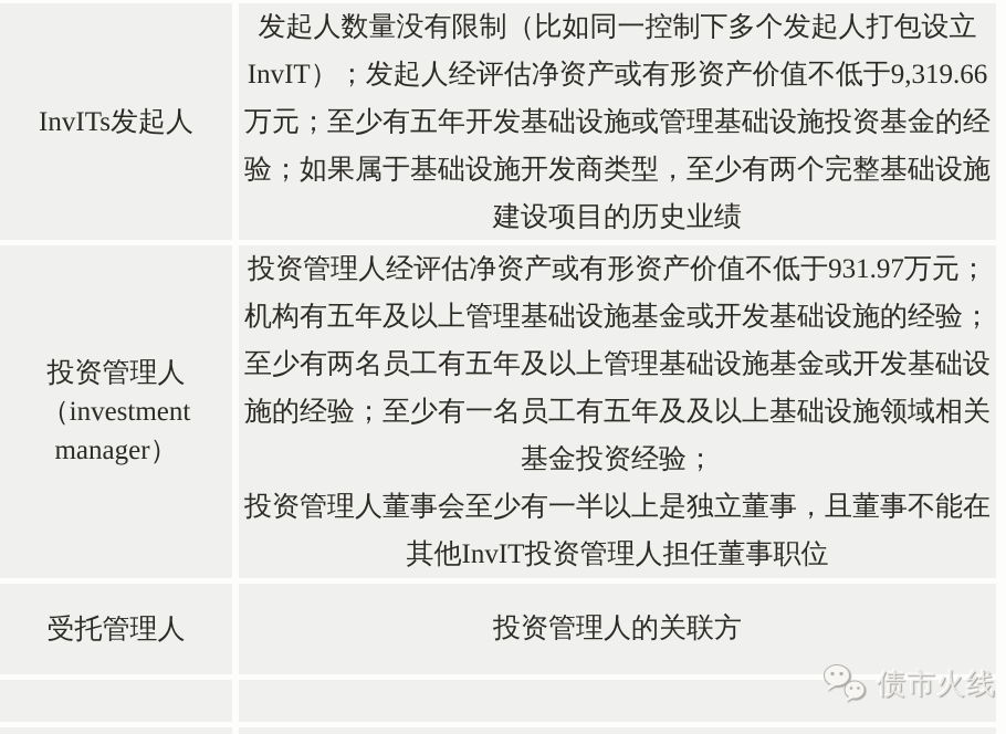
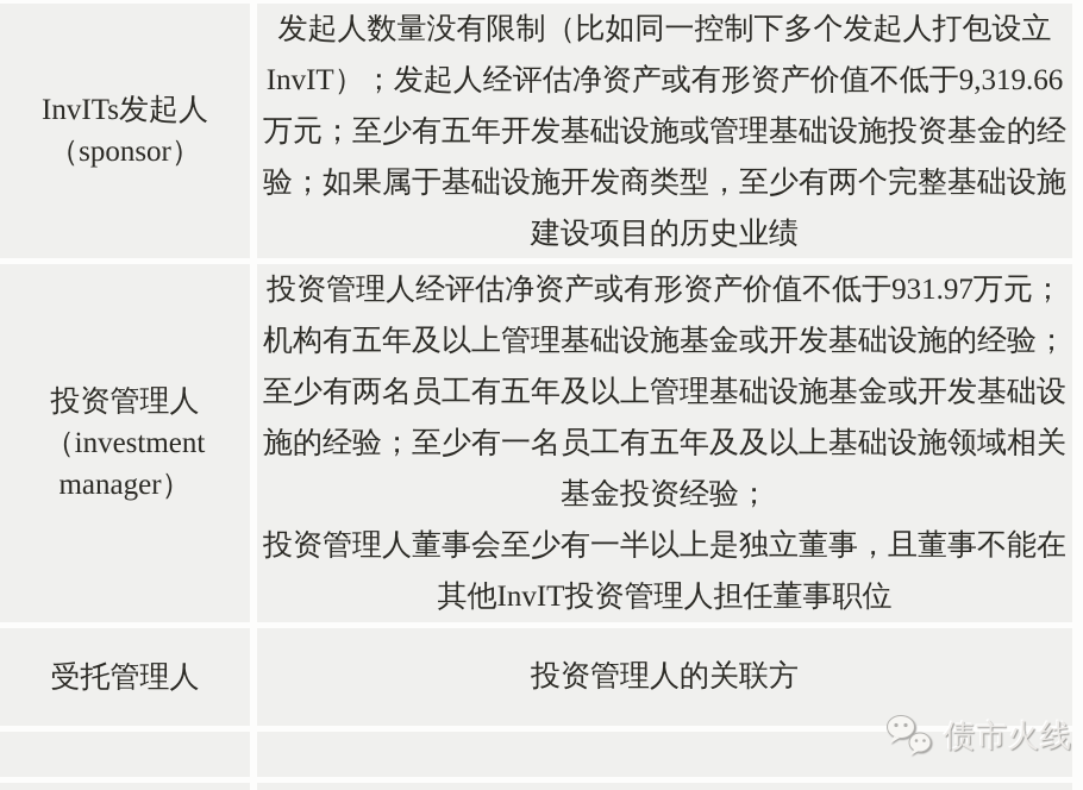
  InvITs发起人
+ （sponsor）
  发起人数量没有限制（比如同一控制下多个发起人打包设立
  InvIT）；发起人经评估净资产或有形资产价值不低于9,319.66
  万元；至少有五年开发基础设施或管理基础设施投资基金的经
  验；如果属于基础设施开发商类型，至少有两个完整基础设施
  建设项目的历史业绩
  投资管理人
  （investment
  manager）
  投资管理人经评估净资产或有形资产价值不低于931.97万元；
  机构有五年及以上管理基础设施基金或开发基础设施的经验；
  至少有两名员工有五年及以上管理基础设施基金或开发基础设
  施的经验；至少有一名员工有五年及及以上基础设施领域相关
  基金投资经验；
  投资管理人董事会至少有一半以上是独立董事，且董事不能在
  其他InvIT投资管理人担任董事职位
  受托管理人
  投资管理人的关联方
  债市火线
